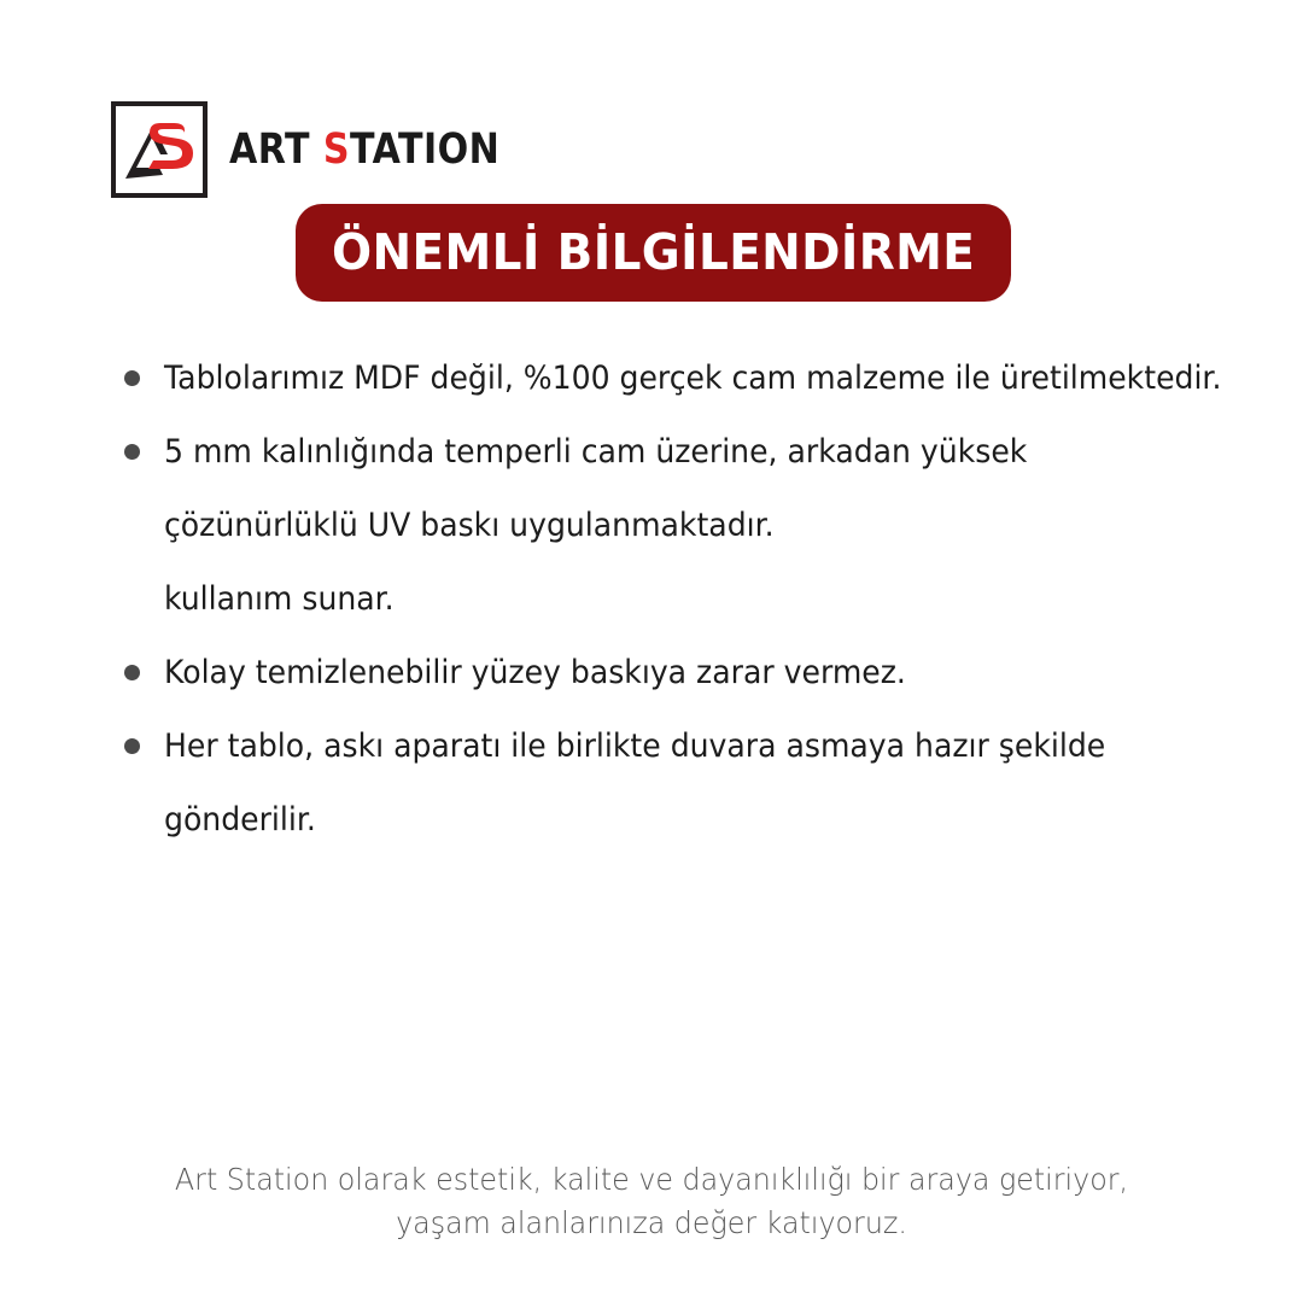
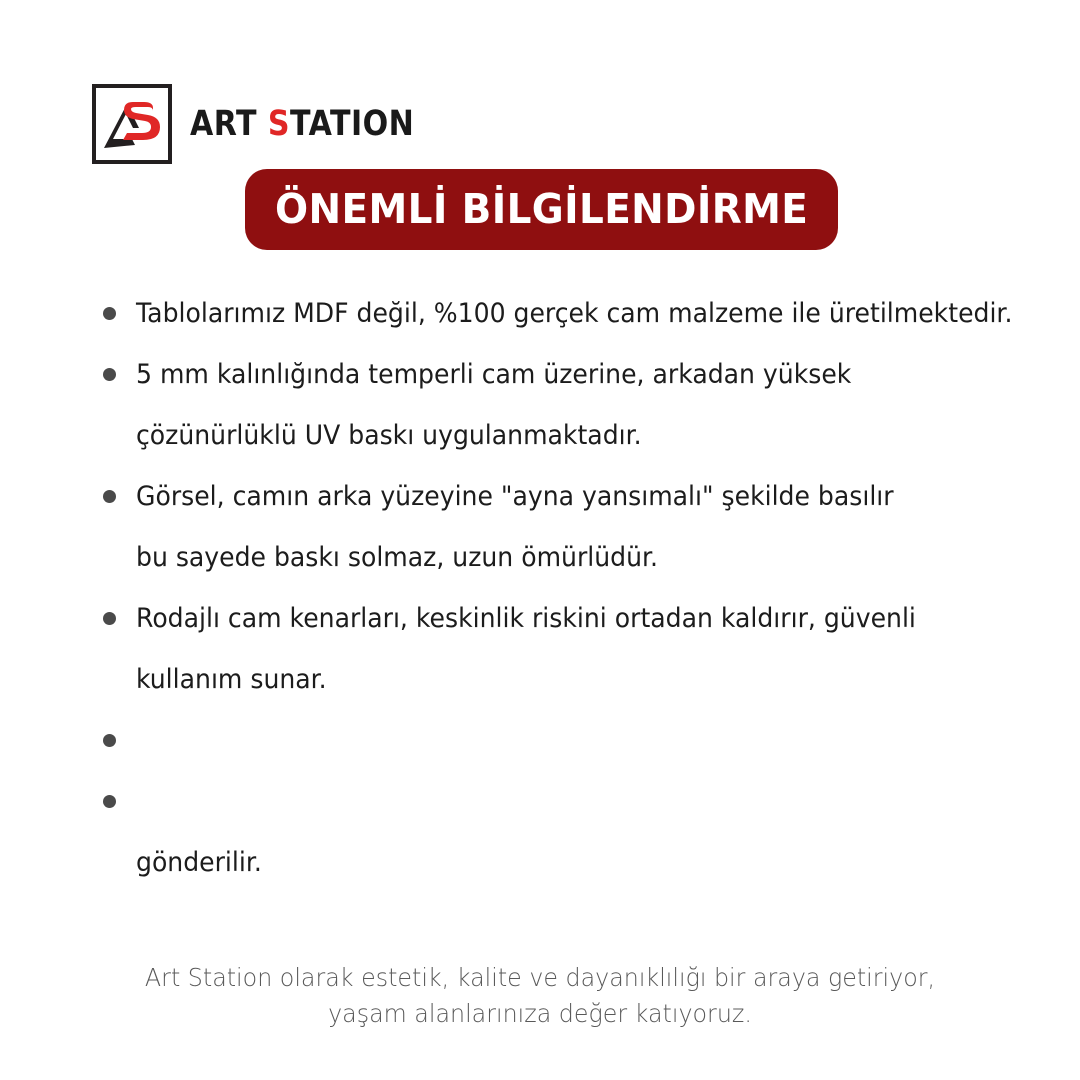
  ART STATION
  ÖNEMLİ BİLGİLENDİRME
  Tablolarımız MDF değil, %100 gerçek cam malzeme ile üretilmektedir.
  5 mm kalınlığında temperli cam üzerine, arkadan yüksek
  çözünürlüklü UV baskı uygulanmaktadır.
+ Görsel, camın arka yüzeyine "ayna yansımalı" şekilde basılır
+ bu sayede baskı solmaz, uzun ömürlüdür.
+ Rodajlı cam kenarları, keskinlik riskini ortadan kaldırır, güvenli
  kullanım sunar.
- Kolay temizlenebilir yüzey baskıya zarar vermez.
- Her tablo, askı aparatı ile birlikte duvara asmaya hazır şekilde
  gönderilir.
  Art Station olarak estetik, kalite ve dayanıklılığı bir araya getiriyor,
  yaşam alanlarınıza değer katıyoruz.
